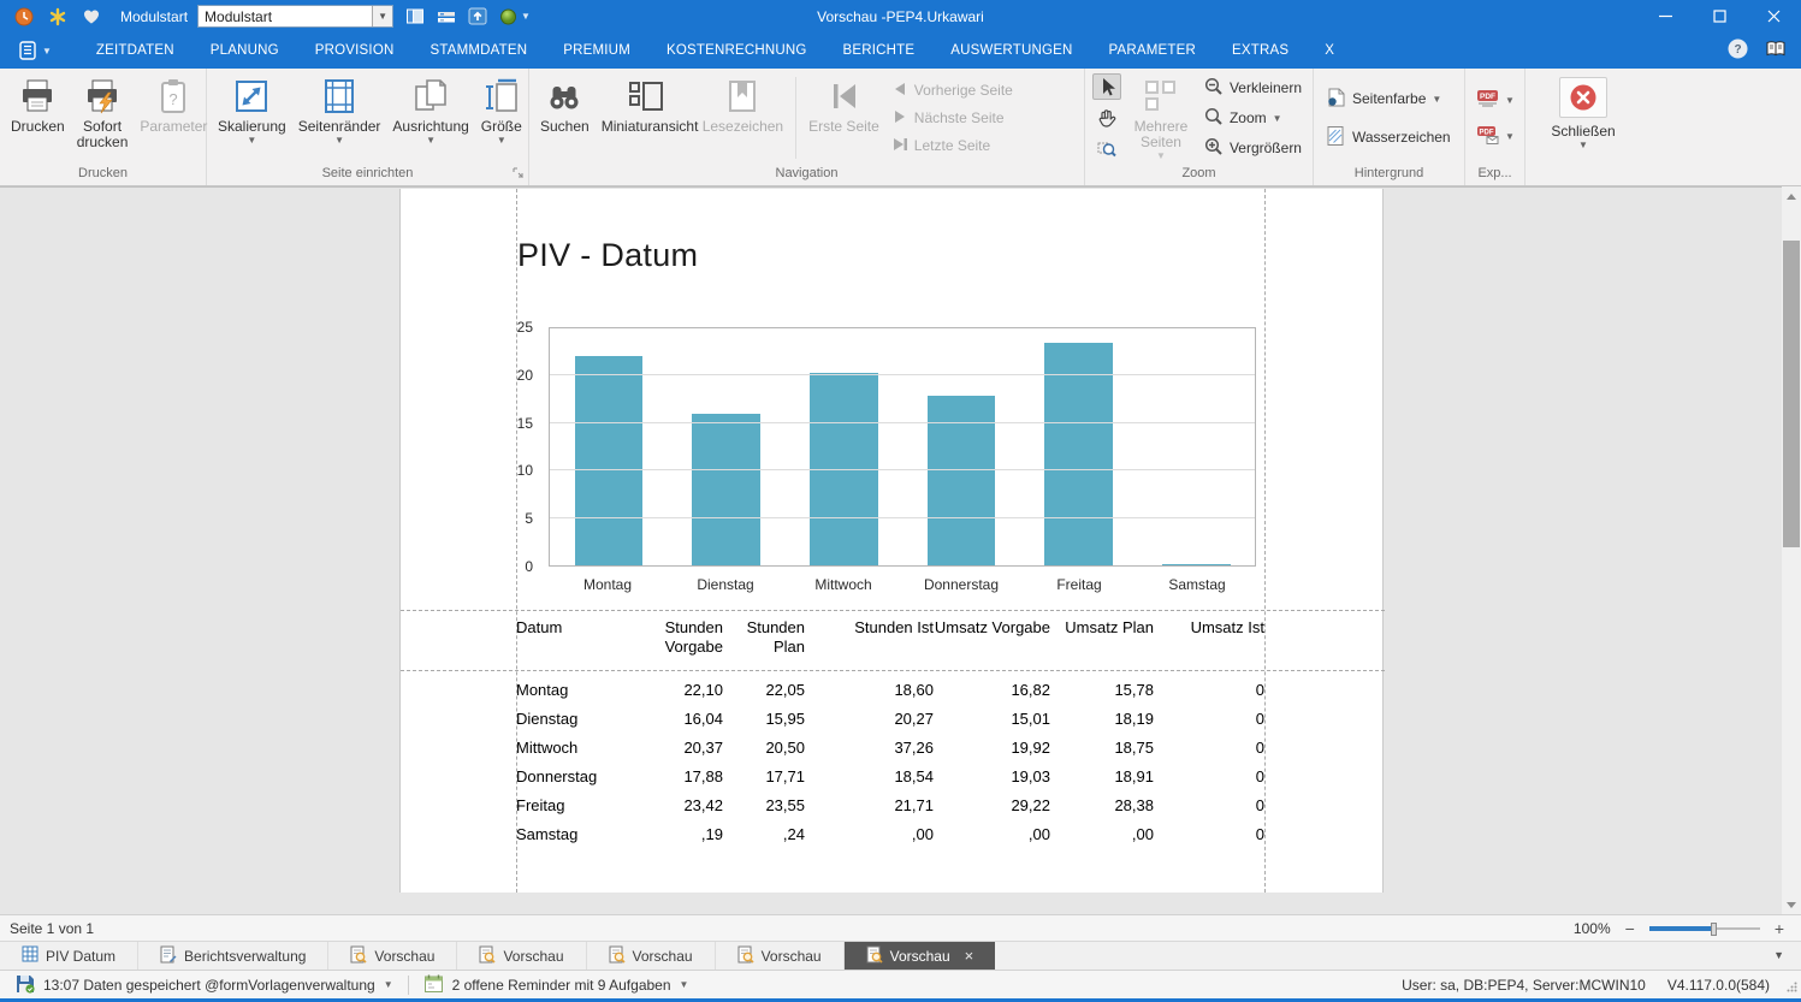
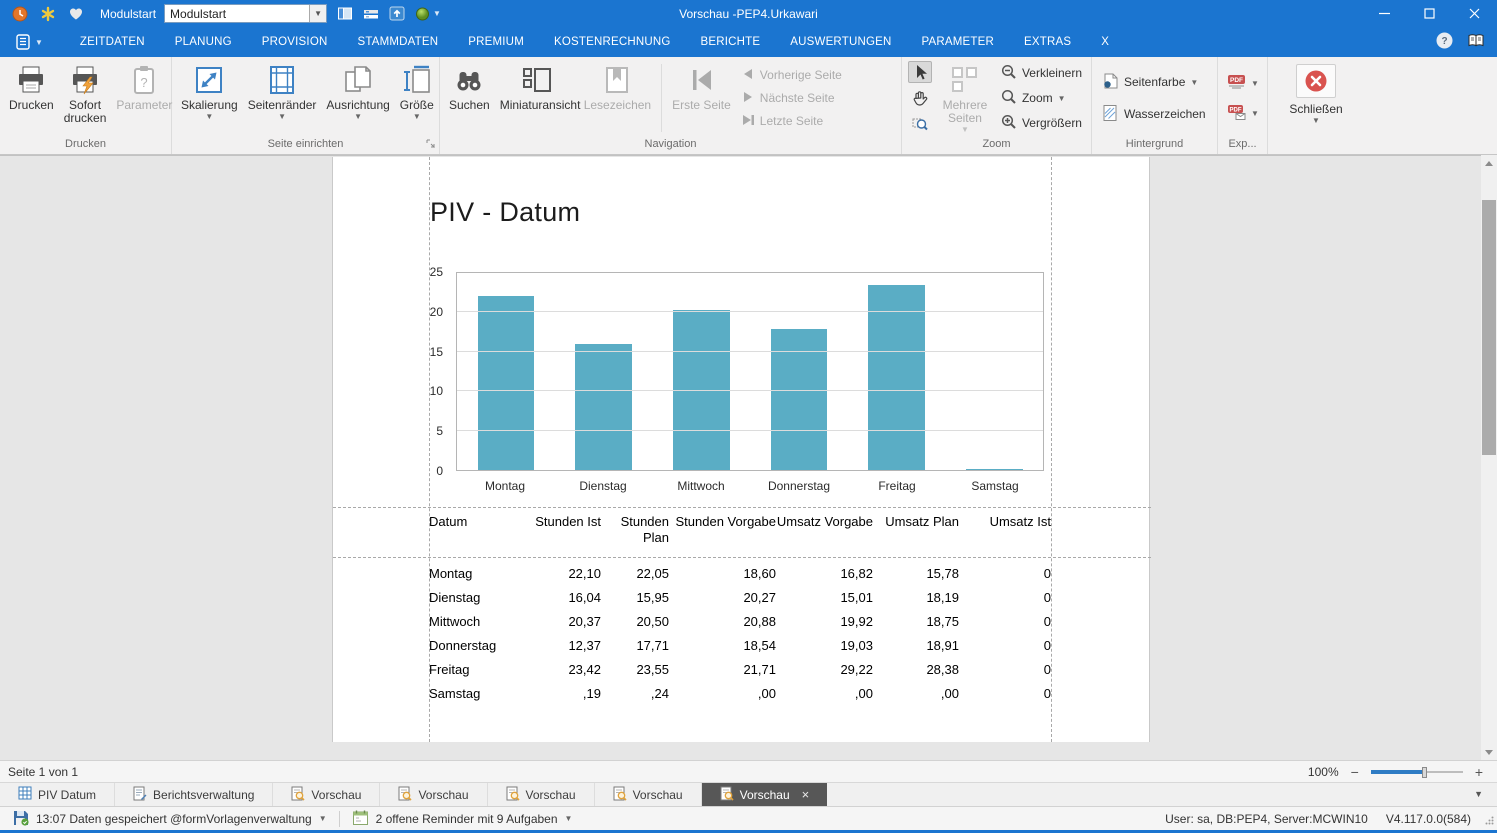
  Modulstart
  Modulstart
  ▼
  ▼
  Vorschau -PEP4.Urkawari
  ▼
  ZEITDATEN
  PLANUNG
  PROVISION
  STAMMDATEN
  PREMIUM
  KOSTENRECHNUNG
  BERICHTE
  AUSWERTUNGEN
  PARAMETER
  EXTRAS
  X
  ?
  Drucken
  Sofort drucken
  ?
  Parameter
  Drucken
  Skalierung
  ▼
  Seitenränder
  ▼
  Ausrichtung
  ▼
  Größe
  ▼
  Seite einrichten
  Suchen
  Miniaturansich
  Lesezeichen
  Erste Seite
  Vorherige Seite
  Nächste Seite
  Letzte Seite
  Navigation
  Mehrere Seiten
  ▼
  Verkleinern
  Zoom
  ▼
  Vergrößern
  Zoom
  Seitenfarbe
  ▼
  Wasserzeichen
  Hintergrund
  ▼
  ▼
  Exp...
  Schließen
  ▼
  PIV - Datum
  0
  5
  10
  15
  20
  25
  Montag
  Dienstag
  Mittwoch
  Donnerstag
  Freitag
  Samstag
  Datum
- Stunden Vorgabe
+ Stunden Ist
  Stunden Plan
- Stunden Ist
+ Stunden Vorgabe
  Umsatz Vorgabe
  Umsatz Plan
  Umsatz Ist
  Montag
  22,10
  22,05
  18,60
  16,82
  15,78
  0
  Dienstag
  16,04
  15,95
  20,27
  15,01
  18,19
  0
  Mittwoch
  20,37
  20,50
- 37,26
+ 20,88
  19,92
  18,75
  0
  Donnerstag
- 17,88
+ 12,37
  17,71
  18,54
  19,03
  18,91
  0
  Freitag
  23,42
  23,55
  21,71
  29,22
  28,38
  0
  Samstag
  ,19
  ,24
  ,00
  ,00
  ,00
  0
  Seite 1 von 1
  100%
  −
  +
  PIV Datum
  Berichtsverwaltung
  Vorschau
  Vorschau
  Vorschau
  Vorschau
  Vorschau
  ×
  ▼
  13:07 Daten gespeichert @formVorlagenverwaltung
  ▼
  2 offene Reminder mit 9 Aufgaben
  ▼
  User: sa, DB:PEP4, Server:MCWIN10
  V4.117.0.0(584)
